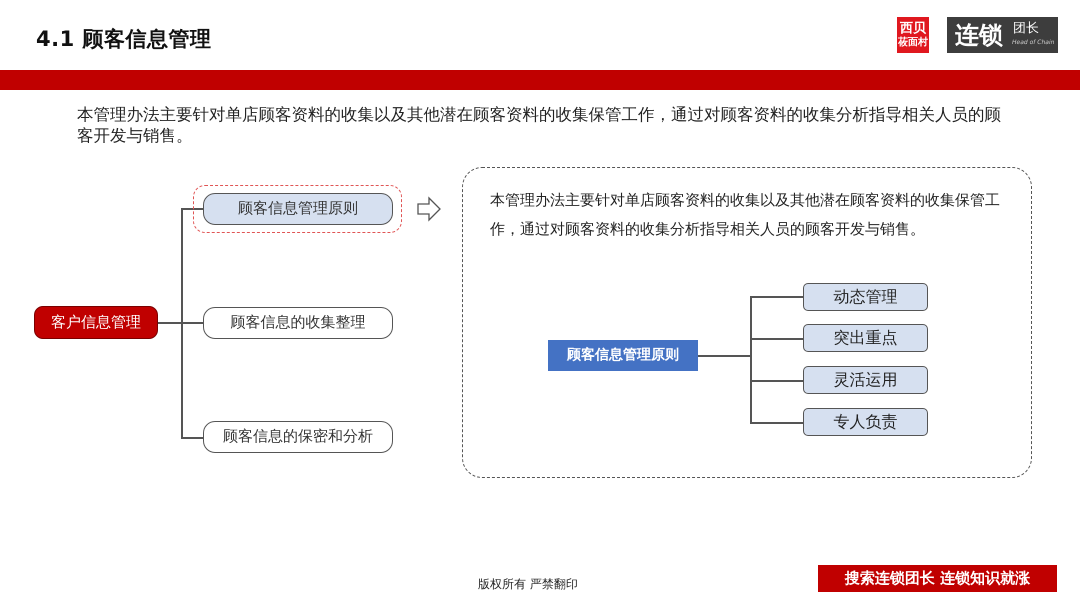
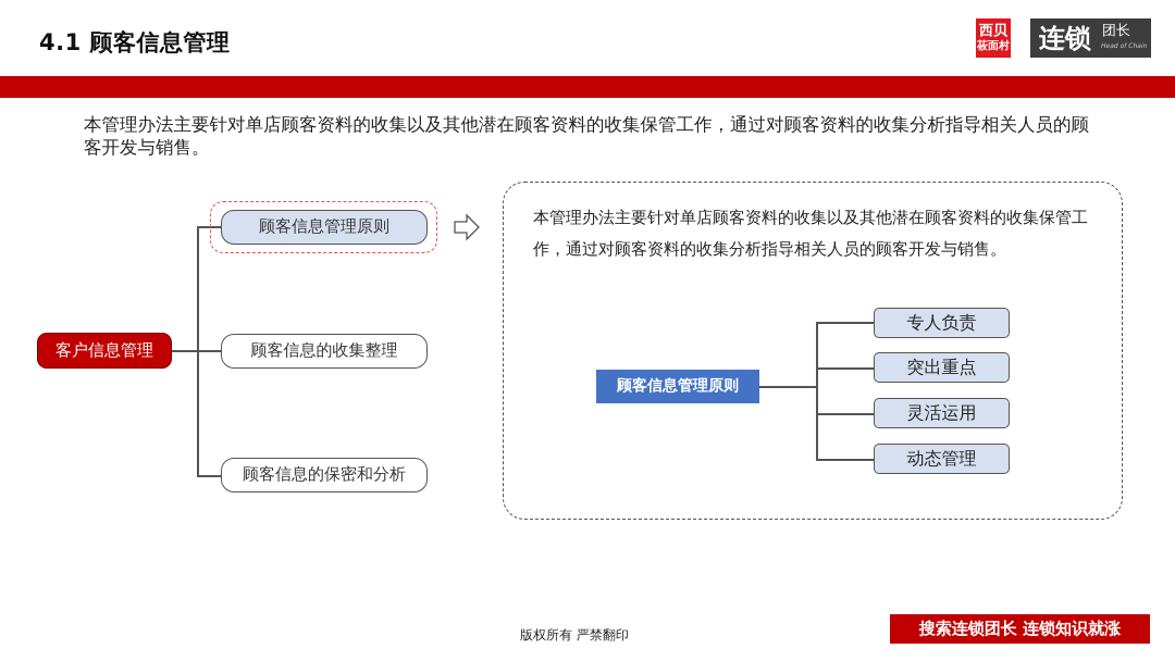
  4.1 顾客信息管理
  西贝
  莜面村
  连锁
  团长
  本管理办法主要针对单店顾客资料的收集以及其他潜在顾客资料的收集保管工作，通过对顾客资料的收集分析指导相关人员的顾客开发与销售。
  客户信息管理
  顾客信息管理原则
  顾客信息的收集整理
  顾客信息的保密和分析
  本管理办法主要针对单店顾客资料的收集以及其他潜在顾客资料的收集保管工作，通过对顾客资料的收集分析指导相关人员的顾客开发与销售。
  顾客信息管理原则
- 动态管理
+ 专人负责
  突出重点
  灵活运用
- 专人负责
+ 动态管理
  版权所有 严禁翻印
  搜索连锁团长 连锁知识就涨
